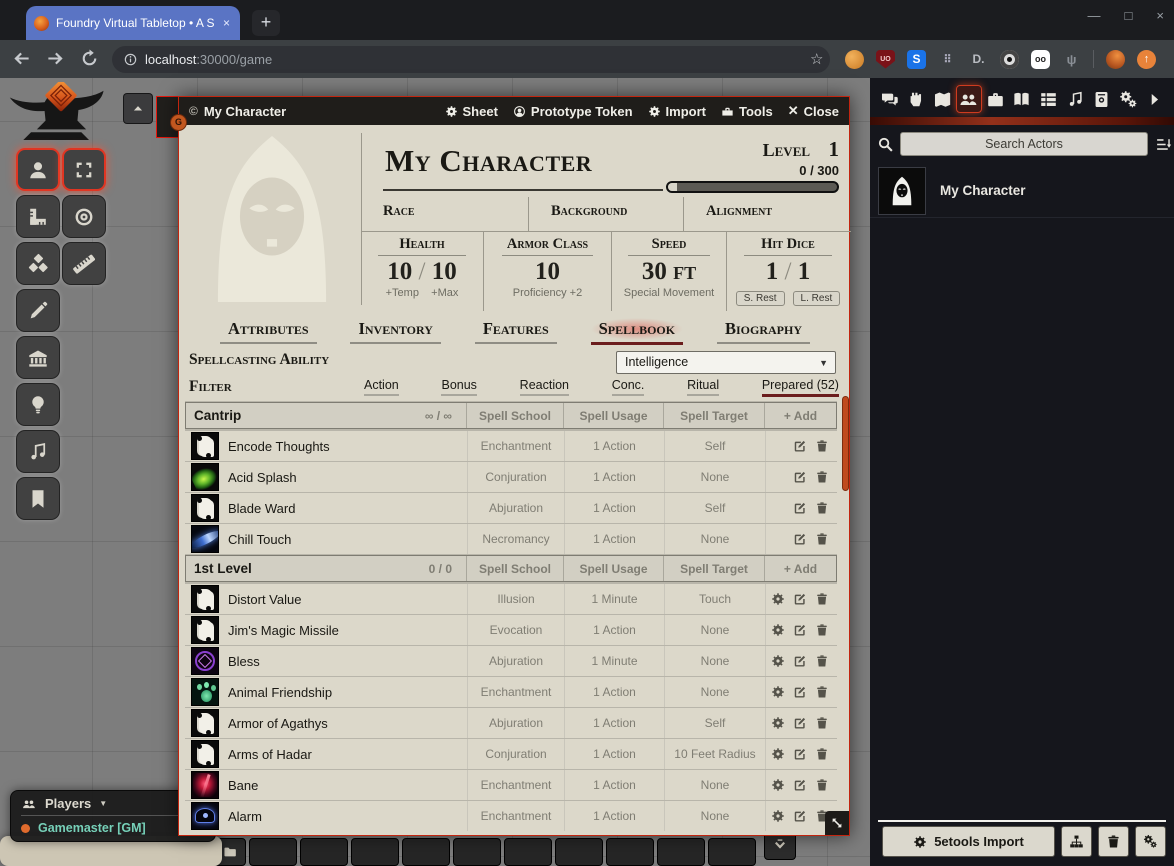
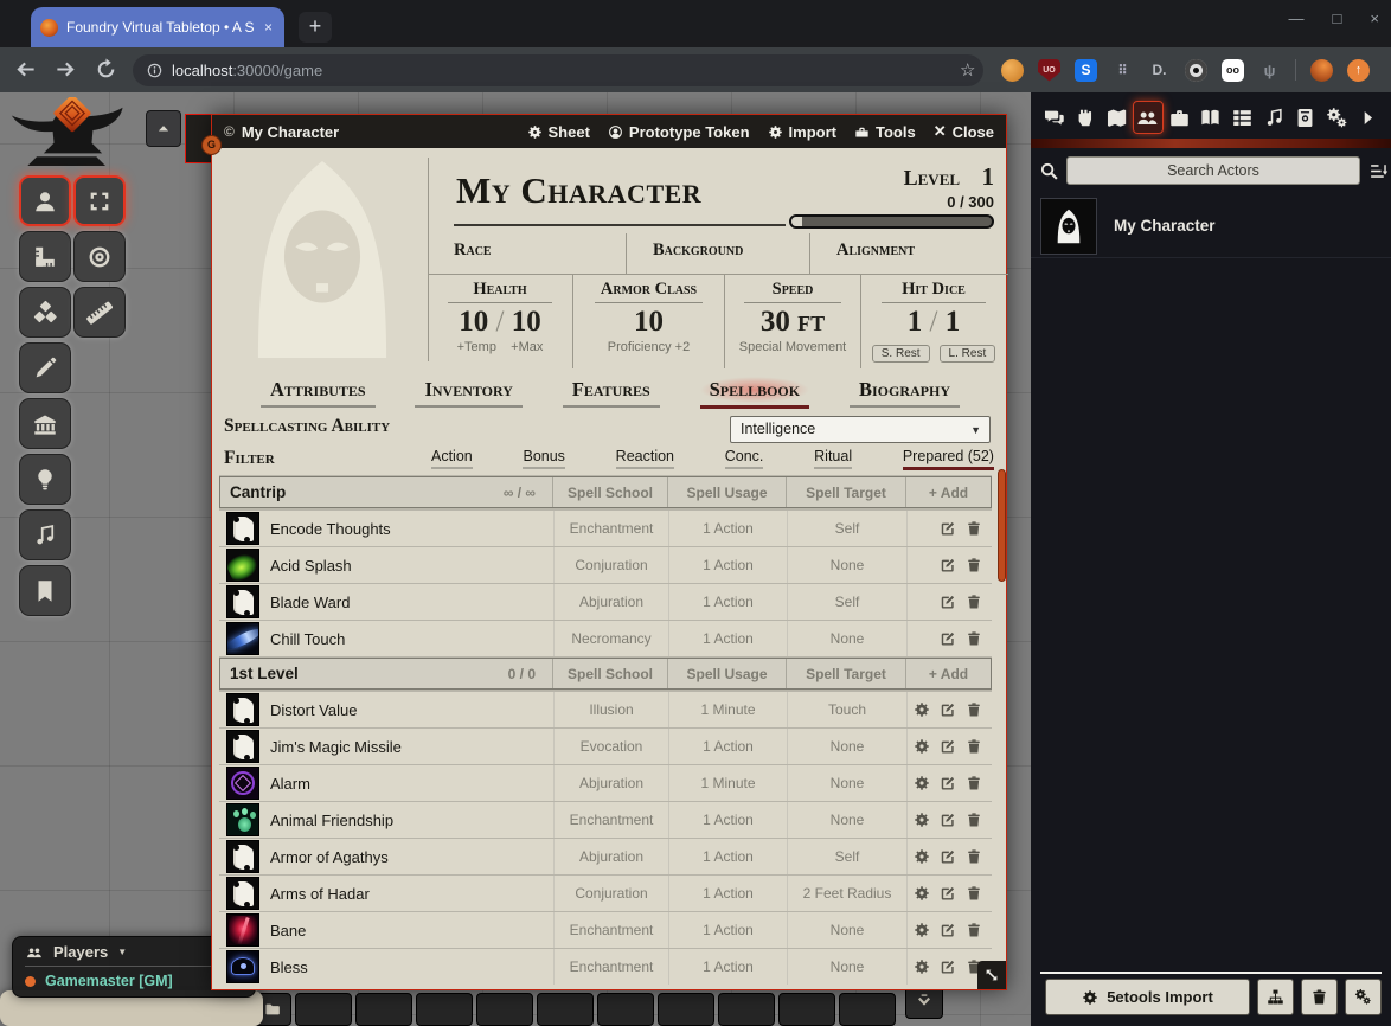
  Foundry Virtual Tabletop • A S
  ×
  +
  —
  □
  ×
  localhost
  :30000/game
  ☆
  S
  ⠿
  D.
  oo
  ψ
  ↑
  Players
  ▼
  Gamemaster [GM]
  G
  ©
  My Character
  Sheet
  Prototype Token
  Import
  Tools
  ✕
  Close
  My Character
  Level 1
  0 / 300
  Race
  Background
  Alignment
  Health
  10 / 10
  +Temp +Max
  Armor Class
  10
  Proficiency +2
  Speed
  30 ft
  Special Movement
  Hit Dice
  1 / 1
  S. Rest
  L. Rest
  Attributes
  Inventory
  Features
  Spellbook
  Biography
  Spellcasting Ability
  Intelligence
  ▼
  Filter
  Action
  Bonus
  Reaction
  Conc.
  Ritual
  Prepared (52)
  Cantrip
  ∞ / ∞
  Spell School
  Spell Usage
  Spell Target
  + Add
  Encode Thoughts
  Enchantment
  1 Action
  Self
  Acid Splash
  Conjuration
  1 Action
  None
  Blade Ward
  Abjuration
  1 Action
  Self
  Chill Touch
  Necromancy
  1 Action
  None
  1st Level
  0 / 0
  Spell School
  Spell Usage
  Spell Target
  + Add
  Distort Value
  Illusion
  1 Minute
  Touch
  Jim's Magic Missile
  Evocation
  1 Action
  None
- Bless
+ Alarm
  Abjuration
  1 Minute
  None
  Animal Friendship
  Enchantment
  1 Action
  None
  Armor of Agathys
  Abjuration
  1 Action
  Self
  Arms of Hadar
  Conjuration
  1 Action
- 10 Feet Radius
+ 2 Feet Radius
  Bane
  Enchantment
  1 Action
  None
- Alarm
+ Bless
  Enchantment
  1 Action
  None
  Search Actors
  My Character
  5etools Import
